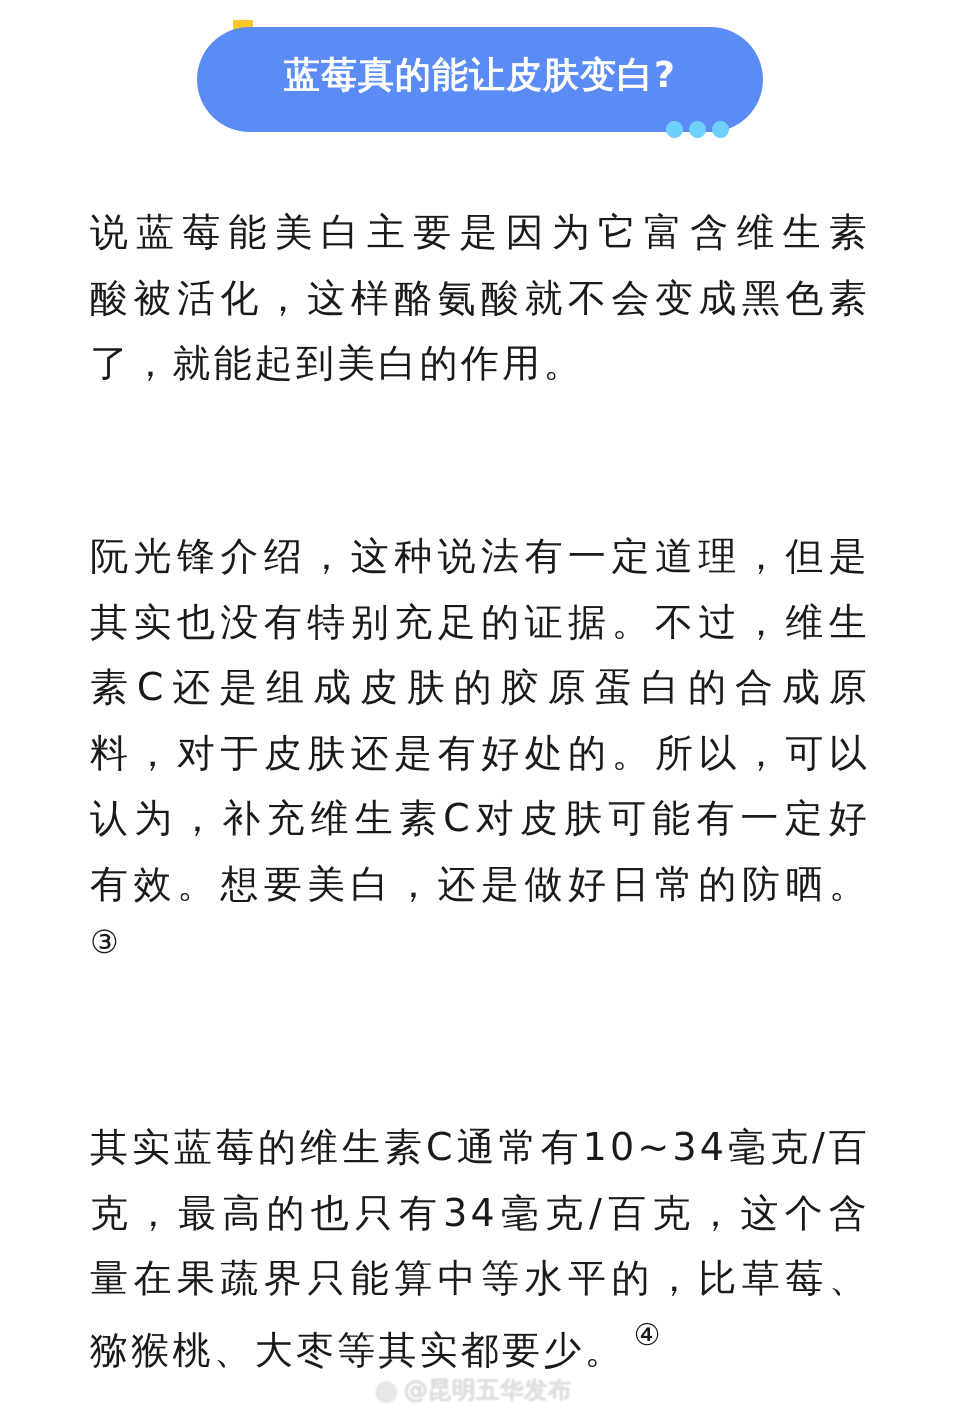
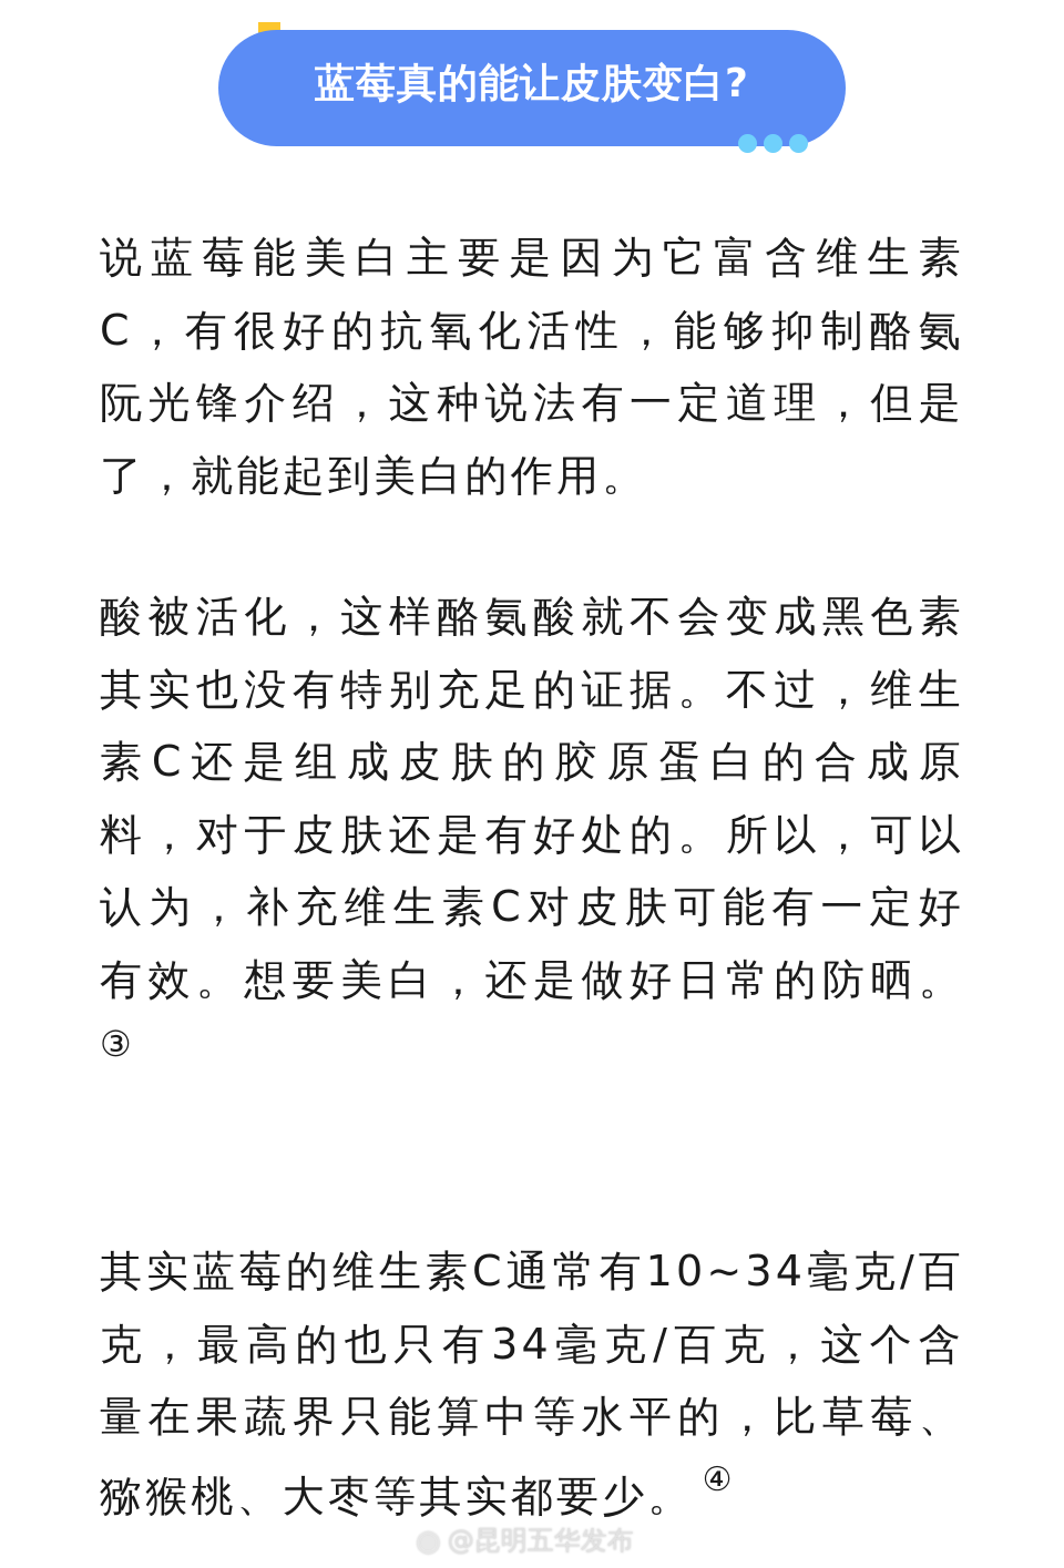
  蓝莓真的能让皮肤变白?
  说蓝莓能美白主要是因为它富含维生素
+ C，有很好的抗氧化活性，能够抑制酪氨
- 酸被活化，这样酪氨酸就不会变成黑色素
+ 阮光锋介绍，这种说法有一定道理，但是
  了，就能起到美白的作用。
- 阮光锋介绍，这种说法有一定道理，但是
+ 酸被活化，这样酪氨酸就不会变成黑色素
  其实也没有特别充足的证据。不过，维生
  素C还是组成皮肤的胶原蛋白的合成原
  料，对于皮肤还是有好处的。所以，可以
  认为，补充维生素C对皮肤可能有一定好
  有效。想要美白，还是做好日常的防晒。
  ③
  其实蓝莓的维生素C通常有10~34毫克/百
  克，最高的也只有34毫克/百克，这个含
  量在果蔬界只能算中等水平的，比草莓、
  猕猴桃、大枣等其实都要少。 ④
  ◉
  @昆明五华发布
